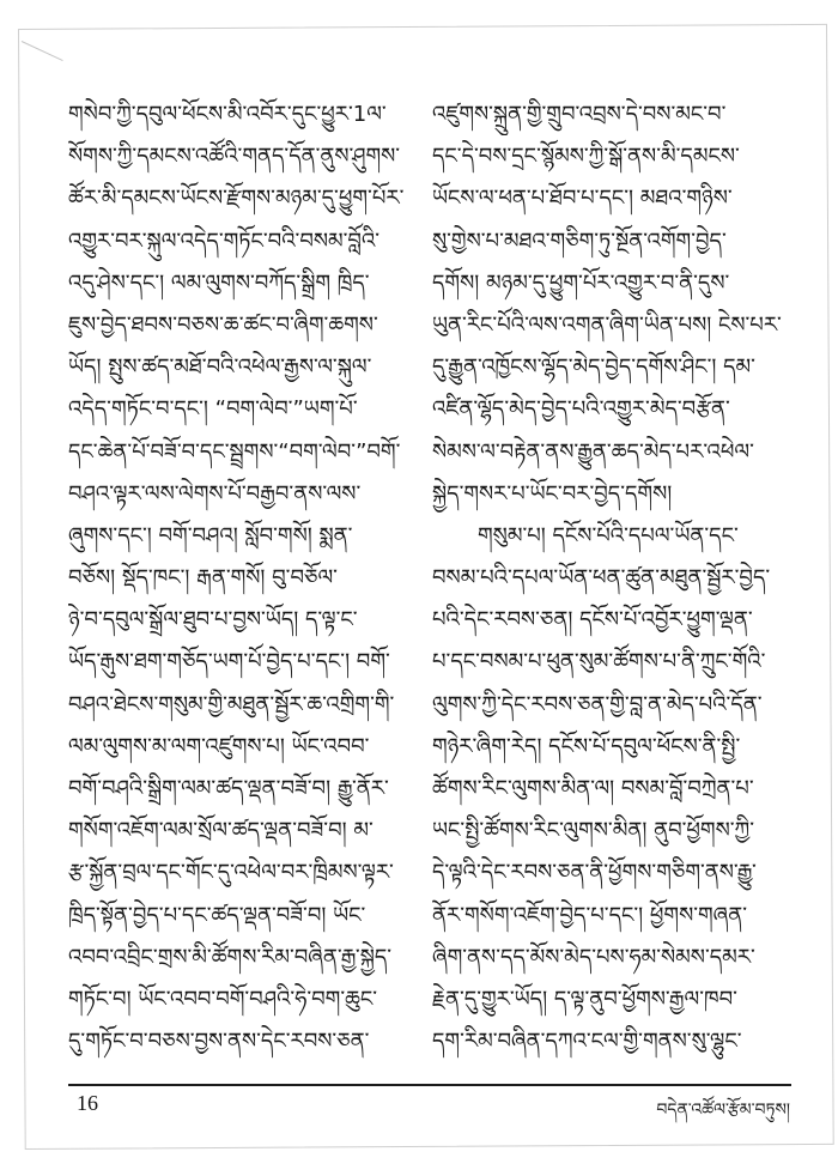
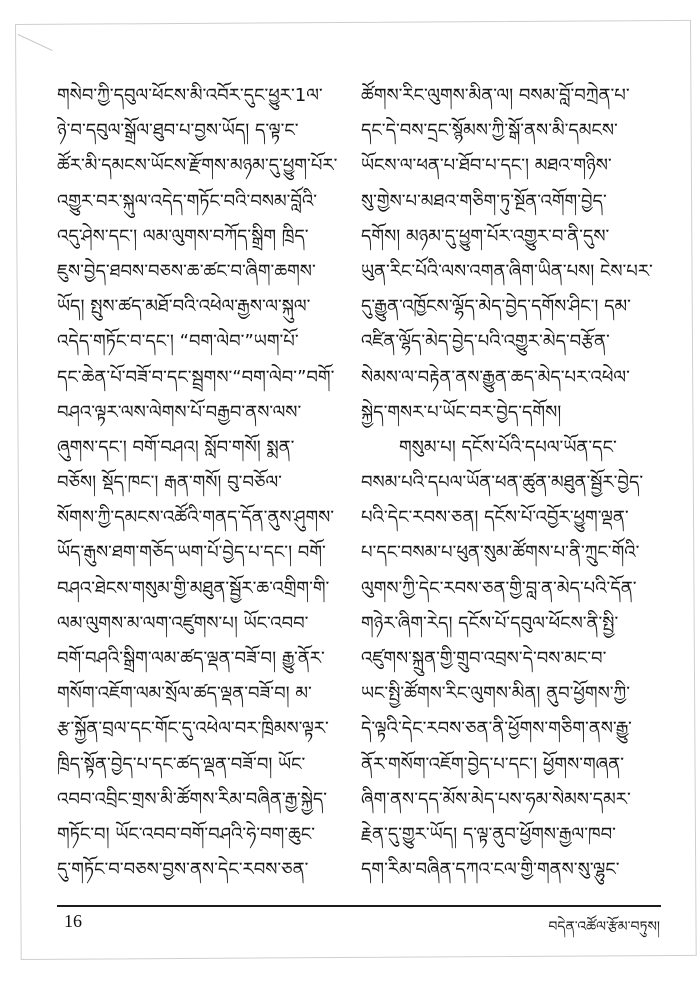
  གསེབ་ཀྱི་དབུལ་ཕོངས་མི་འབོར་དུང་ཕྱུར་1ལ་
- སོགས་ཀྱི་དམངས་འཚོའི་གནད་དོན་ནུས་ཤུགས་
+ ཉེ་བ་དབུལ་སྒྲོལ་ཐུབ་པ་བྱས་ཡོད། ད་ལྟ་ང་
  ཚོར་མི་དམངས་ཡོངས་རྫོགས་མཉམ་དུ་ཕྱུག་པོར་
  འགྱུར་བར་སྐུལ་འདེད་གཏོང་བའི་བསམ་བློའི་
  འདུ་ཤེས་དང་། ལམ་ལུགས་བཀོད་སྒྲིག ཁྲིད་
  ཇུས་བྱེད་ཐབས་བཅས་ཆ་ཚང་བ་ཞིག་ཆགས་
  ཡོད། སྤུས་ཚད་མཐོ་བའི་འཕེལ་རྒྱས་ལ་སྐུལ་
  འདེད་གཏོང་བ་དང་། “བག་ལེབ་”ཡག་པོ་
  དང་ཆེན་པོ་བཟོ་བ་དང་སྦྲགས་“བག་ལེབ་”བགོ་
  བཤའ་ལྟར་ལས་ལེགས་པོ་བརྒྱབ་ནས་ལས་
  ཞུགས་དང་། བགོ་བཤའ། སློབ་གསོ། སྨན་
  བཅོས། སྡོད་ཁང་། རྒན་གསོ། བུ་བཅོལ་
- ཉེ་བ་དབུལ་སྒྲོལ་ཐུབ་པ་བྱས་ཡོད། ད་ལྟ་ང་
+ སོགས་ཀྱི་དམངས་འཚོའི་གནད་དོན་ནུས་ཤུགས་
  ཡོད་རྒུས་ཐག་གཅོད་ཡག་པོ་བྱེད་པ་དང་། བགོ་
  བཤའ་ཐེངས་གསུམ་གྱི་མཐུན་སྦྱོར་ཆ་འགྲིག་གི་
  ལམ་ལུགས་མ་ལག་འཛུགས་པ། ཡོང་འབབ་
  བགོ་བཤའི་སྒྲིག་ལམ་ཚད་ལྡན་བཟོ་བ། རྒྱུ་ནོར་
  གསོག་འཇོག་ལམ་སྲོལ་ཚད་ལྡན་བཟོ་བ། མ་
  རྩ་སྐྱོན་བྲལ་དང་གོང་དུ་འཕེལ་བར་ཁྲིམས་ལྟར་
  ཁྲིད་སྟོན་བྱེད་པ་དང་ཚད་ལྡན་བཟོ་བ། ཡོང་
  འབབ་འབྲིང་གྲས་མི་ཚོགས་རིམ་བཞིན་རྒྱ་སྐྱེད་
  གཏོང་བ། ཡོང་འབབ་བགོ་བཤའི་ཧེ་བག་ཆུང་
  དུ་གཏོང་བ་བཅས་བྱས་ནས་དེང་རབས་ཅན་
- འཛུགས་སྐྲུན་གྱི་གྲུབ་འབྲས་དེ་བས་མང་བ་
+ ཚོགས་རིང་ལུགས་མིན་ལ། བསམ་བློ་བཀྲེན་པ་
  དང་དེ་བས་དྲང་སྙོམས་ཀྱི་སྒོ་ནས་མི་དམངས་
  ཡོངས་ལ་ཕན་པ་ཐོབ་པ་དང་། མཐའ་གཉིས་
  སུ་གྱེས་པ་མཐའ་གཅིག་ཏུ་སྔོན་འགོག་བྱེད་
  དགོས། མཉམ་དུ་ཕྱུག་པོར་འགྱུར་བ་ནི་དུས་
  ཡུན་རིང་པོའི་ལས་འགན་ཞིག་ཡིན་པས། ངེས་པར་
  དུ་རྒྱུན་འཁྱོངས་ལྷོད་མེད་བྱེད་དགོས་ཤིང་། དམ་
  འཛིན་ལྷོད་མེད་བྱེད་པའི་འགྱུར་མེད་བརྩོན་
  སེམས་ལ་བརྟེན་ནས་རྒྱུན་ཆད་མེད་པར་འཕེལ་
  སྐྱེད་གསར་པ་ཡོང་བར་བྱེད་དགོས།
  གསུམ་པ། དངོས་པོའི་དཔལ་ཡོན་དང་
  བསམ་པའི་དཔལ་ཡོན་ཕན་ཚུན་མཐུན་སྦྱོར་བྱེད་
  པའི་དེང་རབས་ཅན། དངོས་པོ་འབྱོར་ཕྱུག་ལྡན་
  པ་དང་བསམ་པ་ཕུན་སུམ་ཚོགས་པ་ནི་ཀྲུང་གོའི་
  ལུགས་ཀྱི་དེང་རབས་ཅན་གྱི་བླ་ན་མེད་པའི་དོན་
  གཉེར་ཞིག་རེད། དངོས་པོ་དབུལ་ཕོངས་ནི་སྤྱི་
- ཚོགས་རིང་ལུགས་མིན་ལ། བསམ་བློ་བཀྲེན་པ་
+ འཛུགས་སྐྲུན་གྱི་གྲུབ་འབྲས་དེ་བས་མང་བ་
  ཡང་སྤྱི་ཚོགས་རིང་ལུགས་མིན། ནུབ་ཕྱོགས་ཀྱི་
  དེ་ལྟའི་དེང་རབས་ཅན་ནི་ཕྱོགས་གཅིག་ནས་རྒྱུ་
  ནོར་གསོག་འཇོག་བྱེད་པ་དང་། ཕྱོགས་གཞན་
  ཞིག་ནས་དད་མོས་མེད་པས་ཧམ་སེམས་དམར་
  རྗེན་དུ་གྱུར་ཡོད། ད་ལྟ་ནུབ་ཕྱོགས་རྒྱལ་ཁབ་
  དག་རིམ་བཞིན་དཀའ་ངལ་གྱི་གནས་སུ་ལྷུང་
  16
  བདེན་འཚོལ་རྩོམ་བཏུས།
